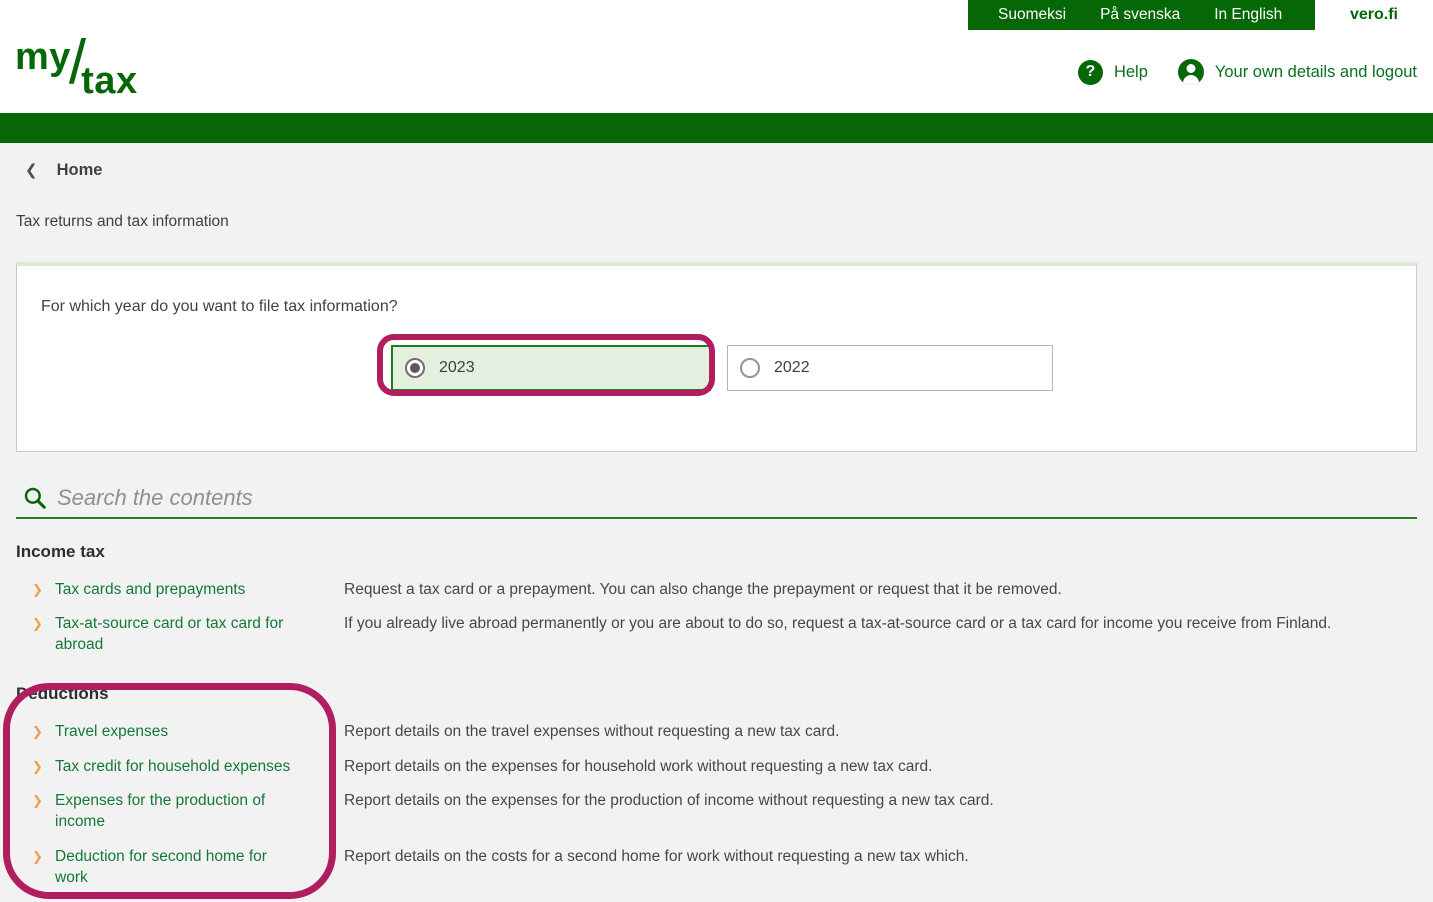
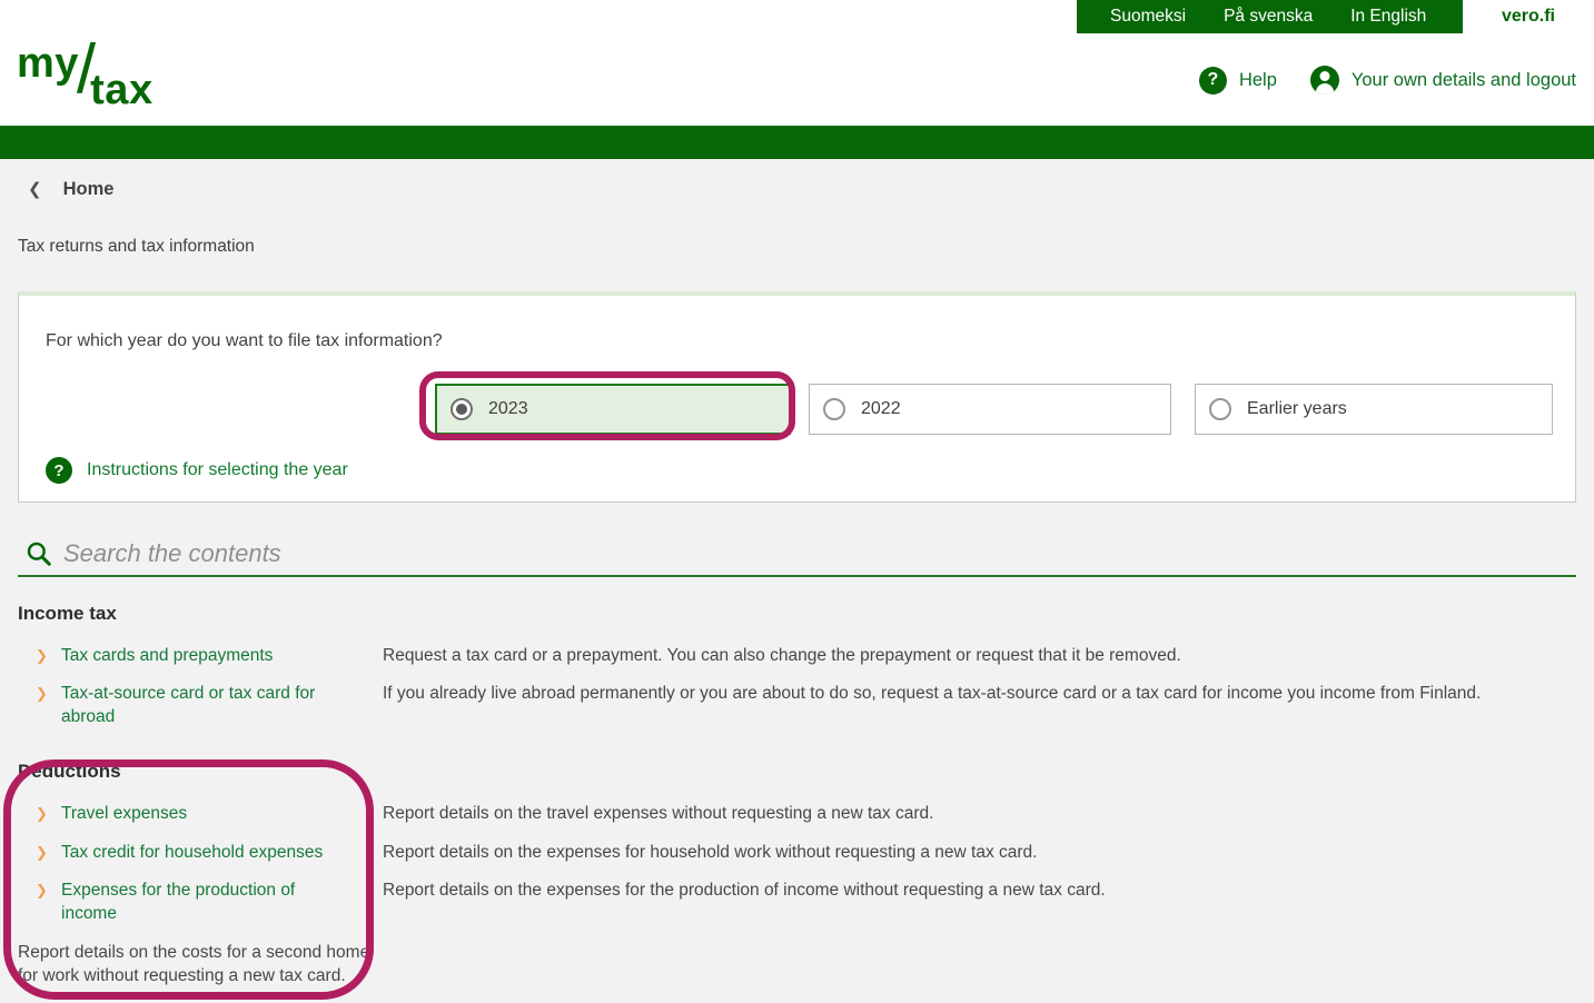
  my
  /
  tax
  Suomeksi
  På svenska
  In English
  vero.fi
  Help
  Your own details and logout
  Home
  Tax returns and tax information
  For which year do you want to file tax information?
  2023
  2022
+ Earlier years
+ Instructions for selecting the year
  Search the contents
  Income tax
  Tax cards and prepayments
  Request a tax card or a prepayment. You can also change the prepayment or request that it be removed.
  Tax-at-source card or tax card for abroad
- If you already live abroad permanently or you are about to do so, request a tax-at-source card or a tax card for income you receive from Finland.
+ If you already live abroad permanently or you are about to do so, request a tax-at-source card or a tax card for income you income from Finland.
  Deductions
  Travel expenses
  Report details on the travel expenses without requesting a new tax card.
  Tax credit for household expenses
  Report details on the expenses for household work without requesting a new tax card.
  Expenses for the production of income
  Report details on the expenses for the production of income without requesting a new tax card.
- Deduction for second home for work
- Report details on the costs for a second home for work without requesting a new tax which.
+ Report details on the costs for a second home for work without requesting a new tax card.
